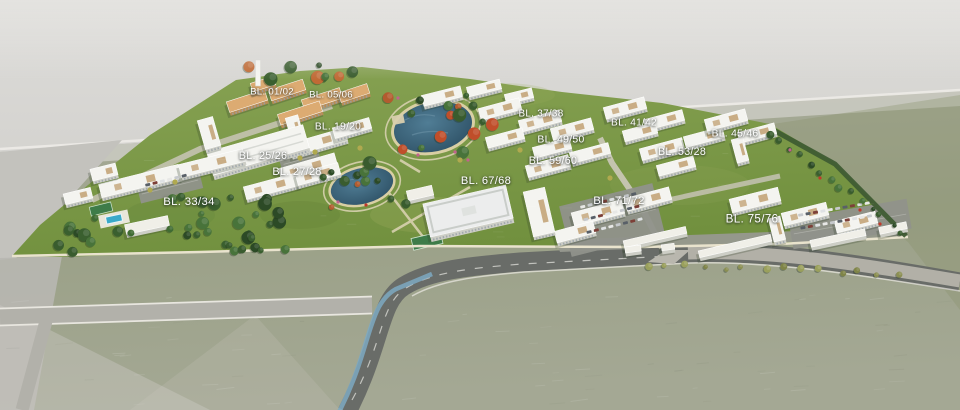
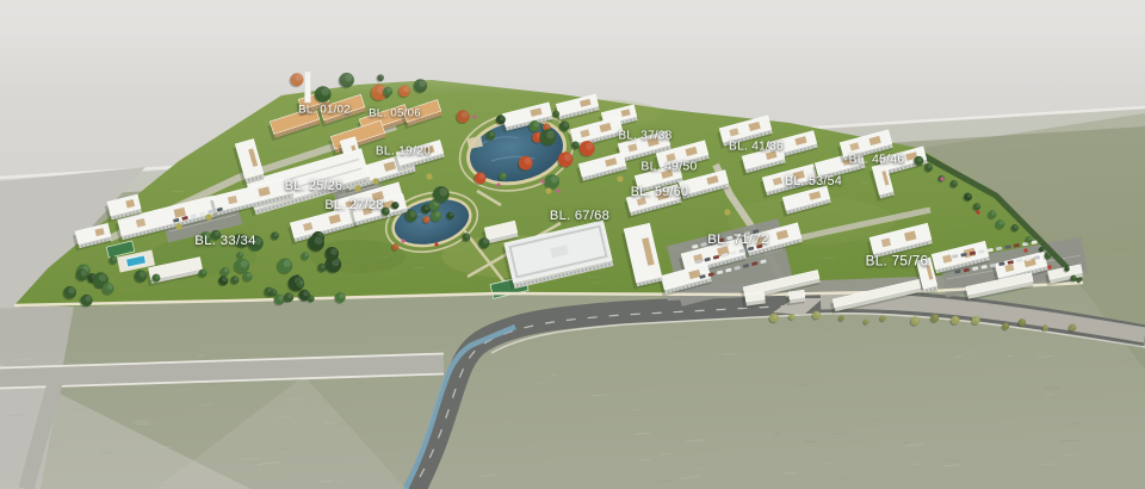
  BL. 01/02
  BL. 05/06
  BL. 19/20
  BL. 25/26
  BL. 27/28
  BL. 33/34
  BL. 37/38
  BL. 49/50
  BL. 59/60
  BL. 67/68
- BL. 41/42
+ BL. 41/36
  BL. 45/46
- BL. 53/28
+ BL. 53/54
  BL. 71/72
  BL. 75/76
